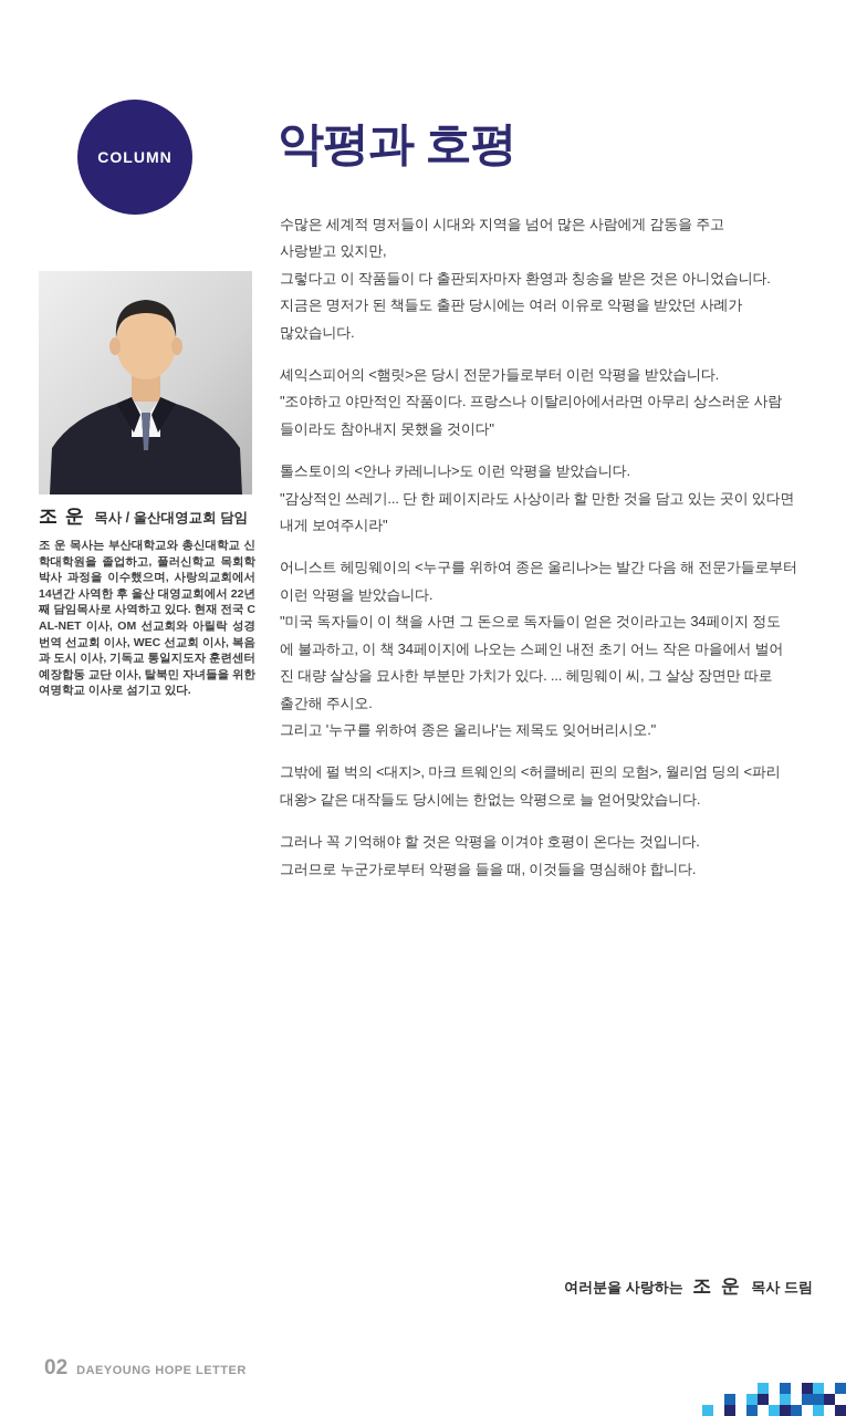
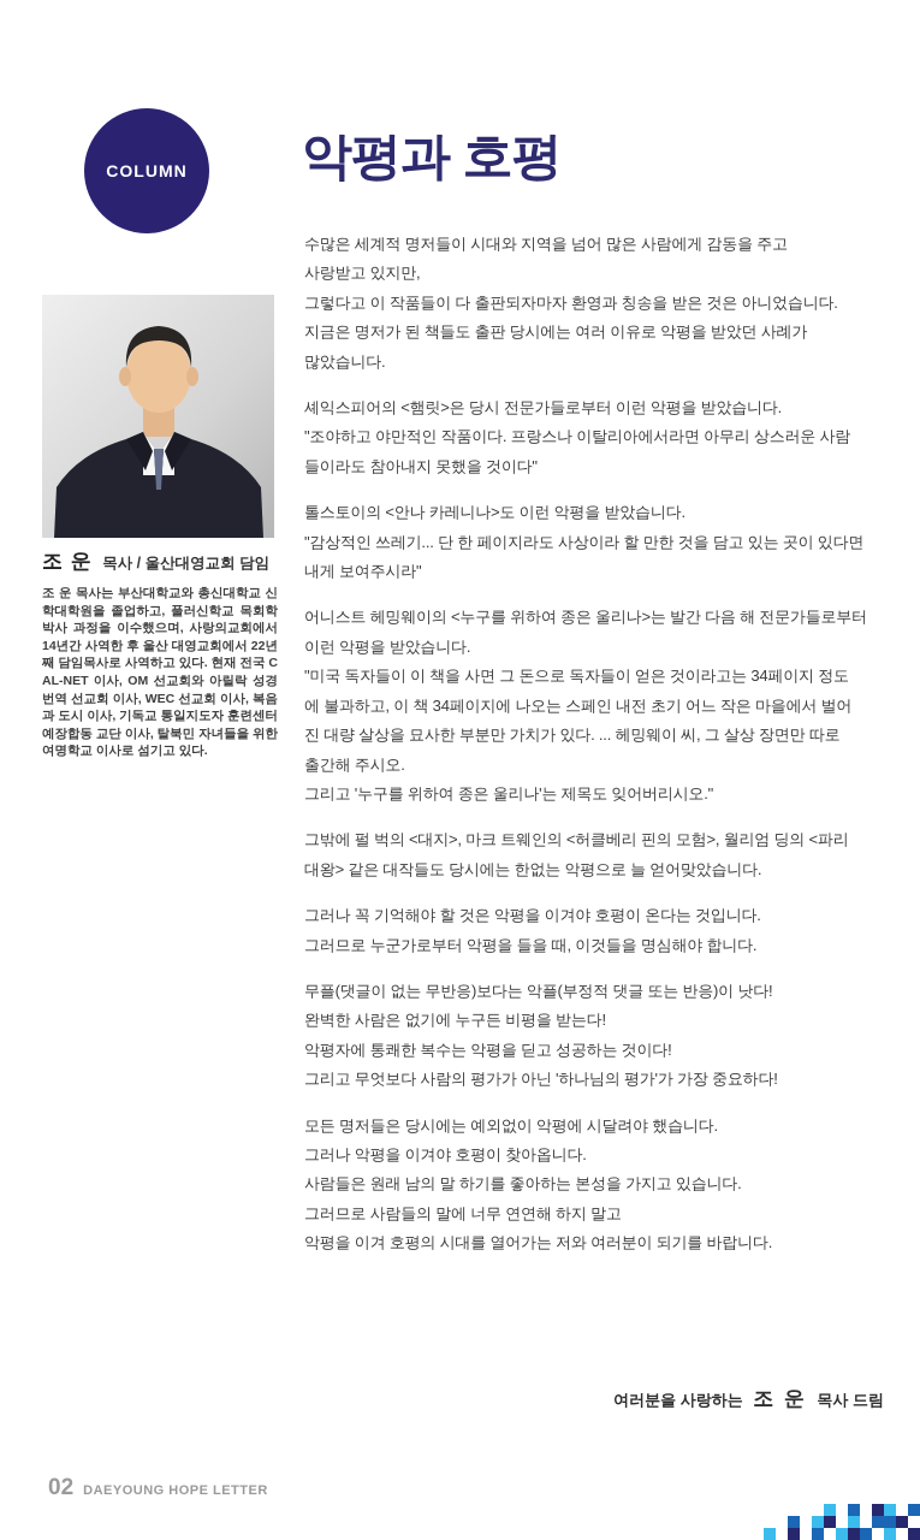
  COLUMN
  악평과 호평
  조 운 목사 / 울산대영교회 담임
  조 운 목사는 부산대학교와 총신대학교 신학대학원을 졸업하고, 풀러신학교 목회학 박사 과정을 이수했으며, 사랑의교회에서 14년간 사역한 후 울산 대영교회에서 22년째 담임목사로 사역하고 있다. 현재 전국 CAL-NET 이사, OM 선교회와 아릴락 성경번역 선교회 이사, WEC 선교회 이사, 복음과 도시 이사, 기독교 통일지도자 훈련센터 예장합동 교단 이사, 탈북민 자녀들을 위한 여명학교 이사로 섬기고 있다.
  수많은 세계적 명저들이 시대와 지역을 넘어 많은 사람에게 감동을 주고
  사랑받고 있지만,
  그렇다고 이 작품들이 다 출판되자마자 환영과 칭송을 받은 것은 아니었습니다.
  지금은 명저가 된 책들도 출판 당시에는 여러 이유로 악평을 받았던 사례가
  많았습니다.
  셰익스피어의 <햄릿>은 당시 전문가들로부터 이런 악평을 받았습니다.
  "조야하고 야만적인 작품이다. 프랑스나 이탈리아에서라면 아무리 상스러운 사람
  들이라도 참아내지 못했을 것이다"
  톨스토이의 <안나 카레니나>도 이런 악평을 받았습니다.
  "감상적인 쓰레기... 단 한 페이지라도 사상이라 할 만한 것을 담고 있는 곳이 있다면
  내게 보여주시라"
  어니스트 헤밍웨이의 <누구를 위하여 종은 울리나>는 발간 다음 해 전문가들로부터
  이런 악평을 받았습니다.
  "미국 독자들이 이 책을 사면 그 돈으로 독자들이 얻은 것이라고는 34페이지 정도
  에 불과하고, 이 책 34페이지에 나오는 스페인 내전 초기 어느 작은 마을에서 벌어
  진 대량 살상을 묘사한 부분만 가치가 있다. ... 헤밍웨이 씨, 그 살상 장면만 따로
  출간해 주시오.
  그리고 '누구를 위하여 종은 울리나'는 제목도 잊어버리시오."
  그밖에 펄 벅의 <대지>, 마크 트웨인의 <허클베리 핀의 모험>, 월리엄 딩의 <파리
  대왕> 같은 대작들도 당시에는 한없는 악평으로 늘 얻어맞았습니다.
  그러나 꼭 기억해야 할 것은 악평을 이겨야 호평이 온다는 것입니다.
  그러므로 누군가로부터 악평을 들을 때, 이것들을 명심해야 합니다.
+ 무플(댓글이 없는 무반응)보다는 악플(부정적 댓글 또는 반응)이 낫다!
+ 완벽한 사람은 없기에 누구든 비평을 받는다!
+ 악평자에 통쾌한 복수는 악평을 딛고 성공하는 것이다!
+ 그리고 무엇보다 사람의 평가가 아닌 '하나님의 평가'가 가장 중요하다!
+ 모든 명저들은 당시에는 예외없이 악평에 시달려야 했습니다.
+ 그러나 악평을 이겨야 호평이 찾아옵니다.
+ 사람들은 원래 남의 말 하기를 좋아하는 본성을 가지고 있습니다.
+ 그러므로 사람들의 말에 너무 연연해 하지 말고
+ 악평을 이겨 호평의 시대를 열어가는 저와 여러분이 되기를 바랍니다.
  여러분을 사랑하는 조 운 목사 드림
  02
  DAEYOUNG HOPE LETTER
